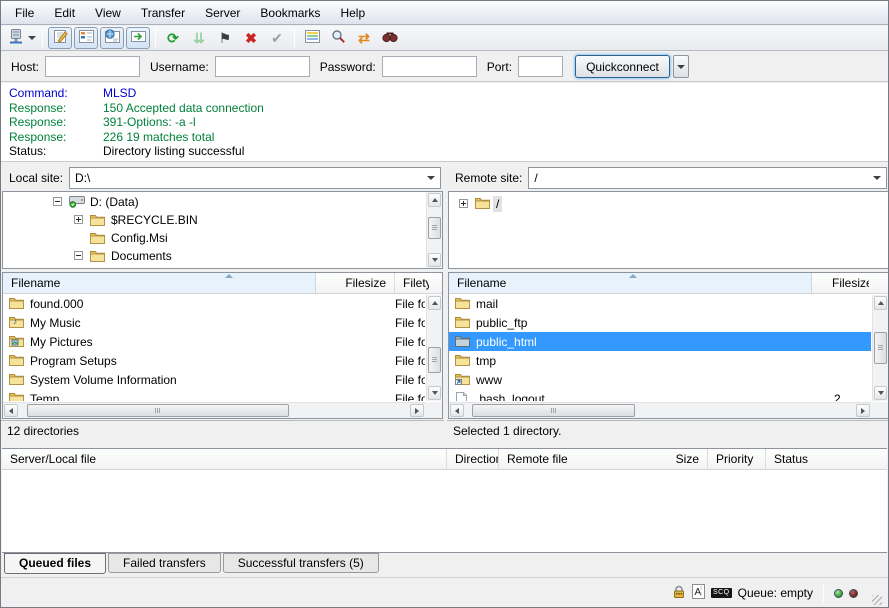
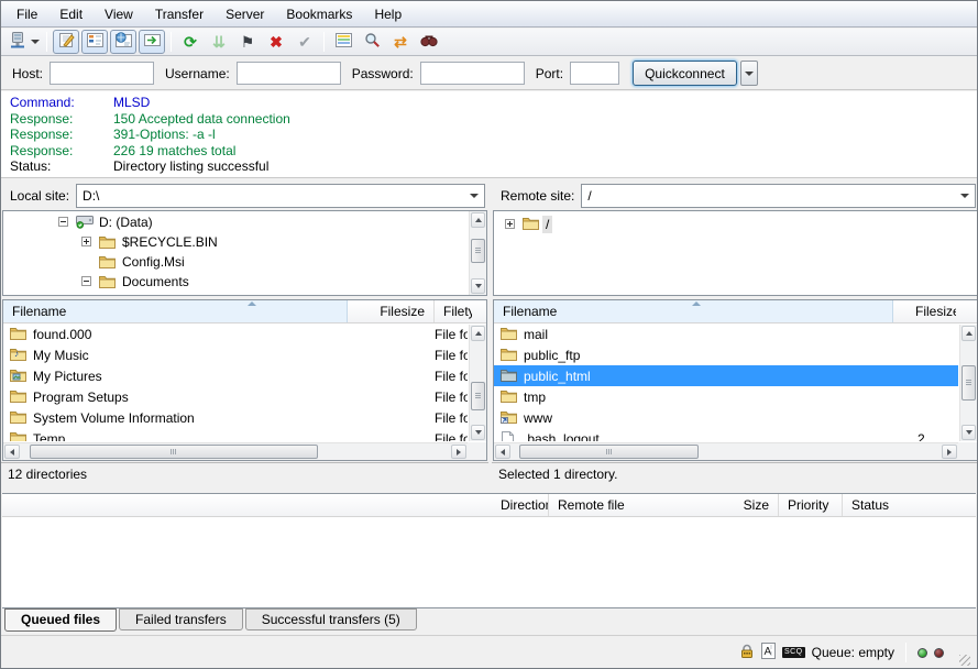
  File
  Edit
  View
  Transfer
  Server
  Bookmarks
  Help
  ⟳
  ⇊
  ⚑
  ✖
  ✔
  ⇄
  Host:
  Username:
  Password:
  Port:
  Quickconnect
  Command:
  MLSD
  Response:
  150 Accepted data connection
  Response:
  391-Options: -a -l
  Response:
  226 19 matches total
  Status:
  Directory listing successful
  Local site:
  D:\
  D: (Data)
  $RECYCLE.BIN
  Config.Msi
  Documents
  Filename
  Filesize
  Filety
  found.000
  ♪
  My Music
  My Pictures
  Program Setups
  System Volume Information
  Temp
  12 directories
  Remote site:
  /
  /
  Filename
  Filesiz
  mail
  public_ftp
  public_html
  tmp
  www
  .bash_logout
  2
  Selected 1 directory.
- Server/Local file
  Directio
  Remote file
  Size
  Priority
  Status
  Queued files
  Failed transfers
  Successful transfers (5)
  A
  Queue: empty
